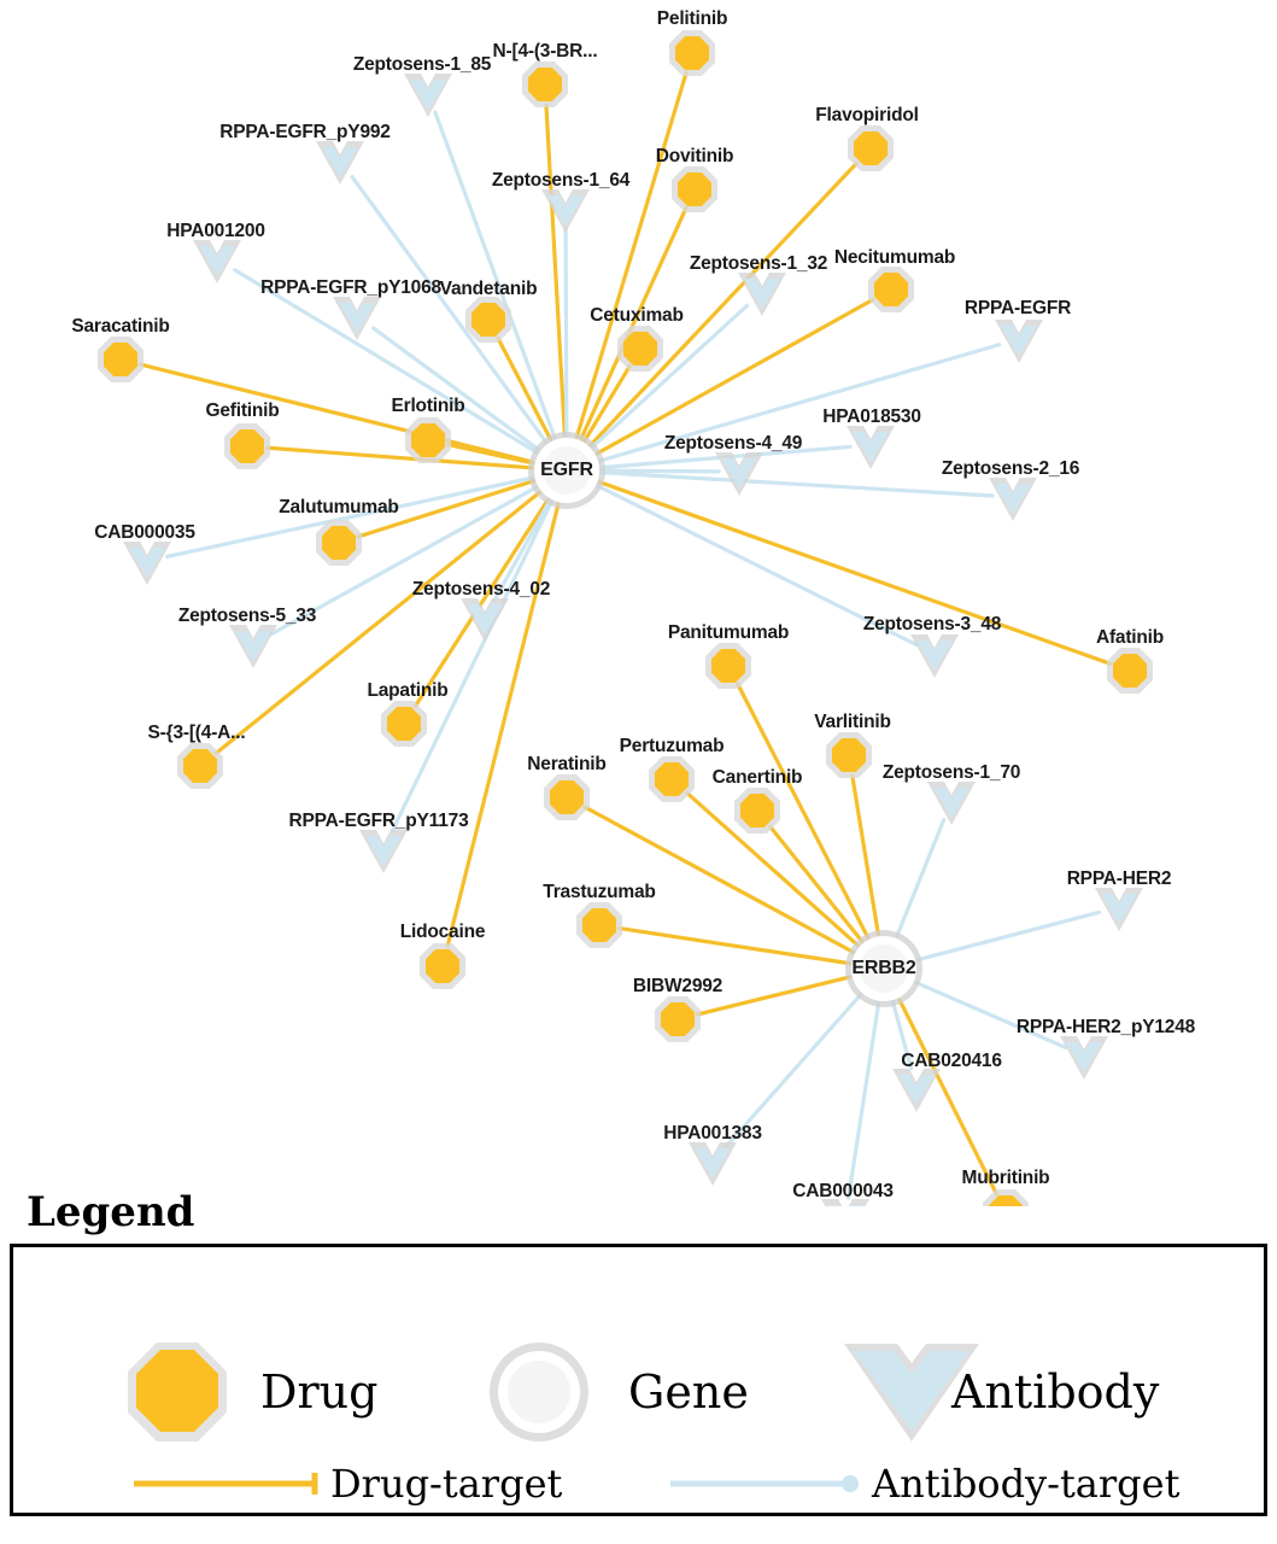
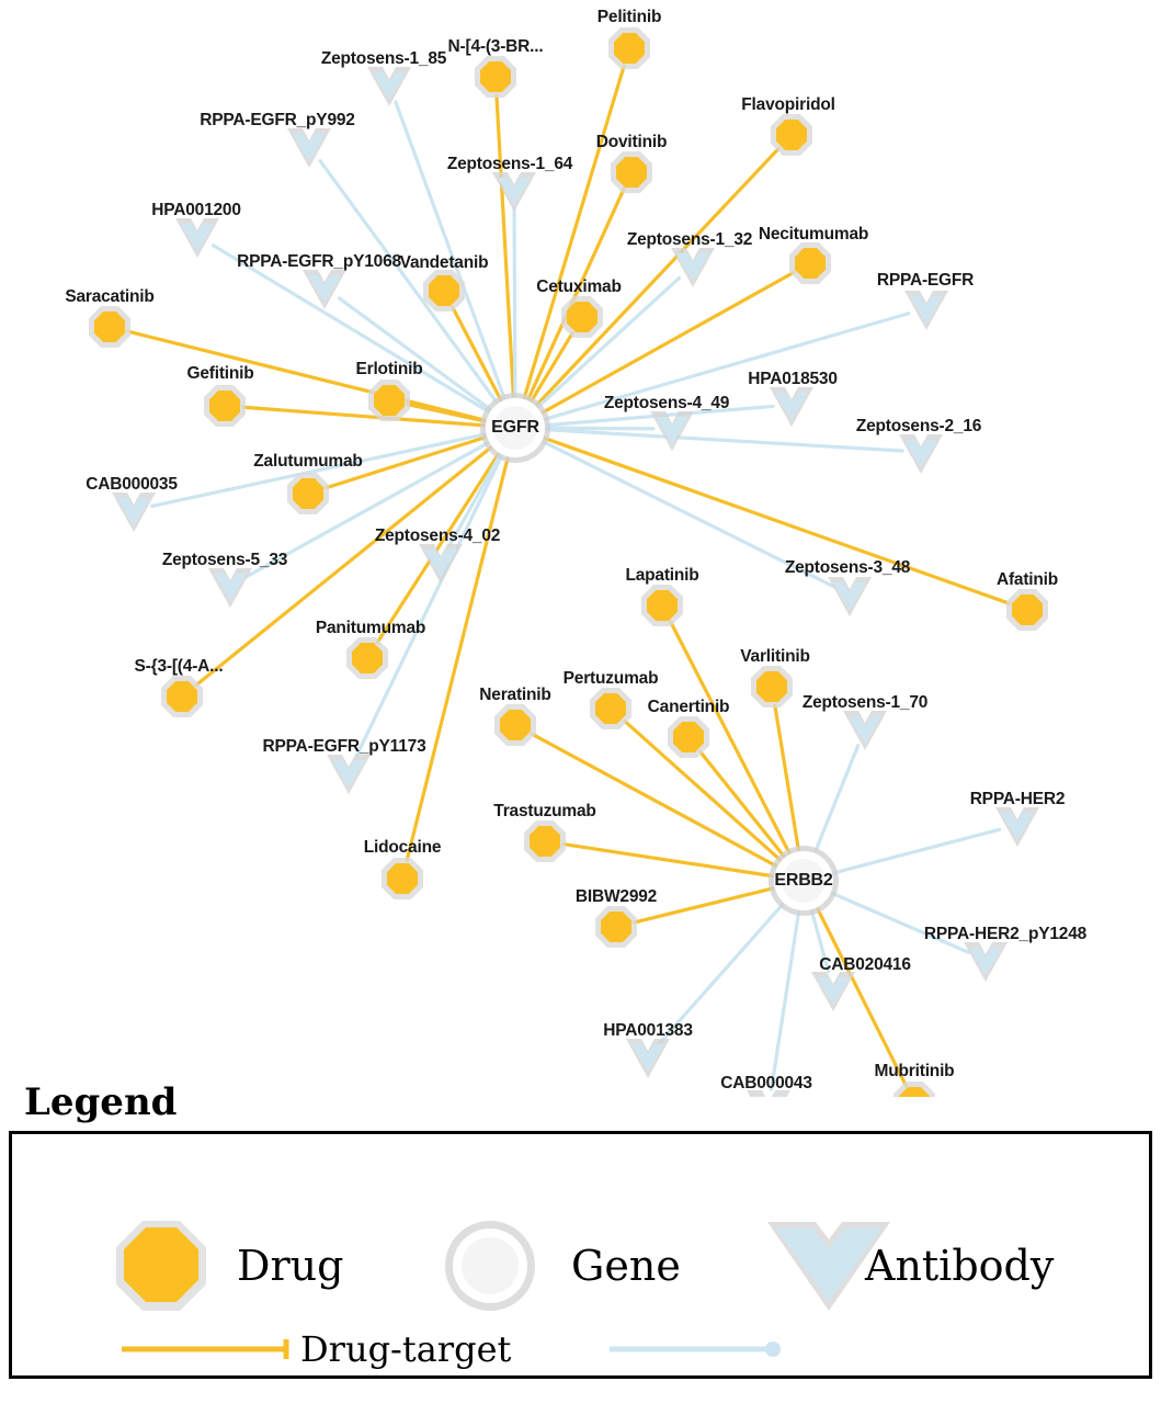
  Pelitinib
  N-[4-(3-BR...
  Flavopiridol
  Dovitinib
  Necitumumab
  Vandetanib
  Cetuximab
  Saracatinib
  Gefitinib
  Erlotinib
  Zalutumumab
  Afatinib
- Panitumumab
+ Lapatinib
  Varlitinib
- Lapatinib
+ Panitumumab
  S-{3-[(4-A...
  Pertuzumab
  Neratinib
  Canertinib
  Trastuzumab
  Lidocaine
  BIBW2992
  Mubritinib
  Zeptosens-1_85
  RPPA-EGFR_pY992
  Zeptosens-1_64
  HPA001200
  Zeptosens-1_32
  RPPA-EGFR_pY1068
  RPPA-EGFR
  HPA018530
  Zeptosens-4_49
  Zeptosens-2_16
  CAB000035
  Zeptosens-4_02
  Zeptosens-5_33
  Zeptosens-3_48
  Zeptosens-1_70
  RPPA-EGFR_pY1173
  RPPA-HER2
  RPPA-HER2_pY1248
  CAB020416
  HPA001383
  CAB000043
  EGFR
  ERBB2
  Legend
  Drug
  Gene
  Antibody
  Drug-target
- Antibody-target
